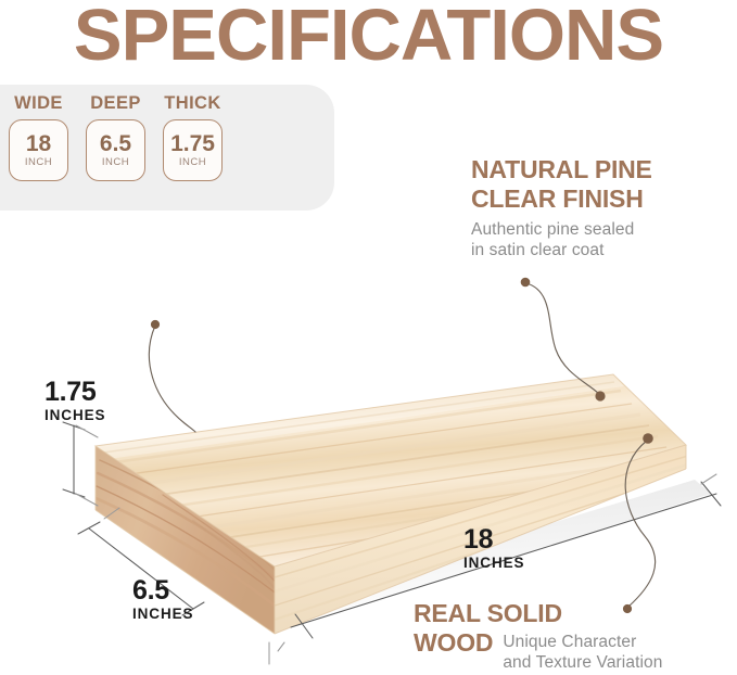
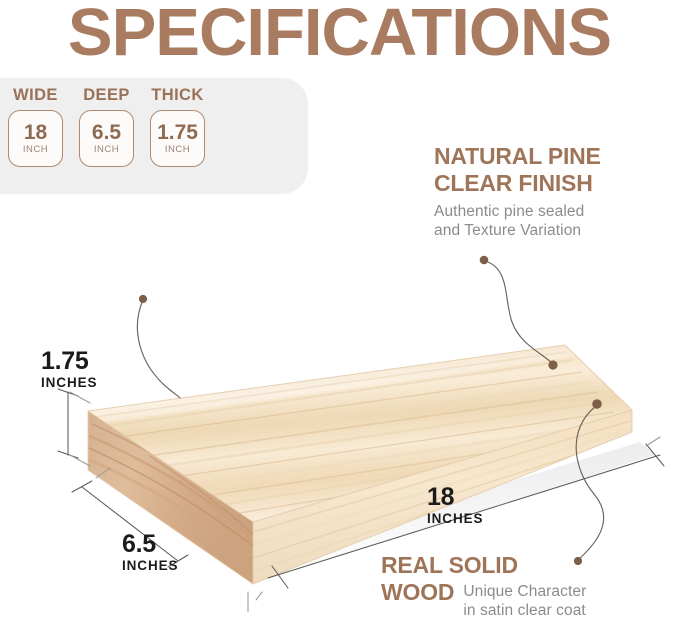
  SPECIFICATIONS
  WIDE
  18
  INCH
  DEEP
  6.5
  INCH
  THICK
  1.75
  INCH
  NATURAL PINE
  CLEAR FINISH
  Authentic pine sealed
- in satin clear coat
+ and Texture Variation
  REAL SOLID
  WOOD
  Unique Character
- and Texture Variation
+ in satin clear coat
  1.75
  INCHES
  6.5
  INCHES
  18
  INCHES
